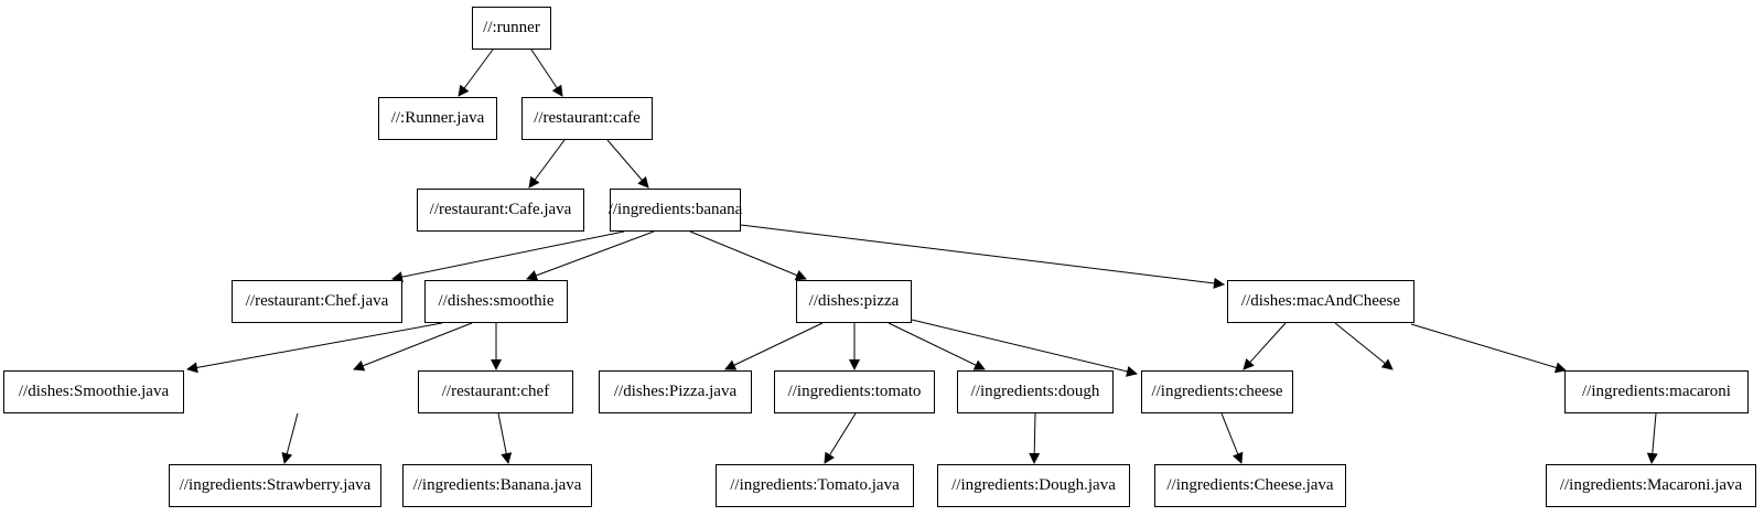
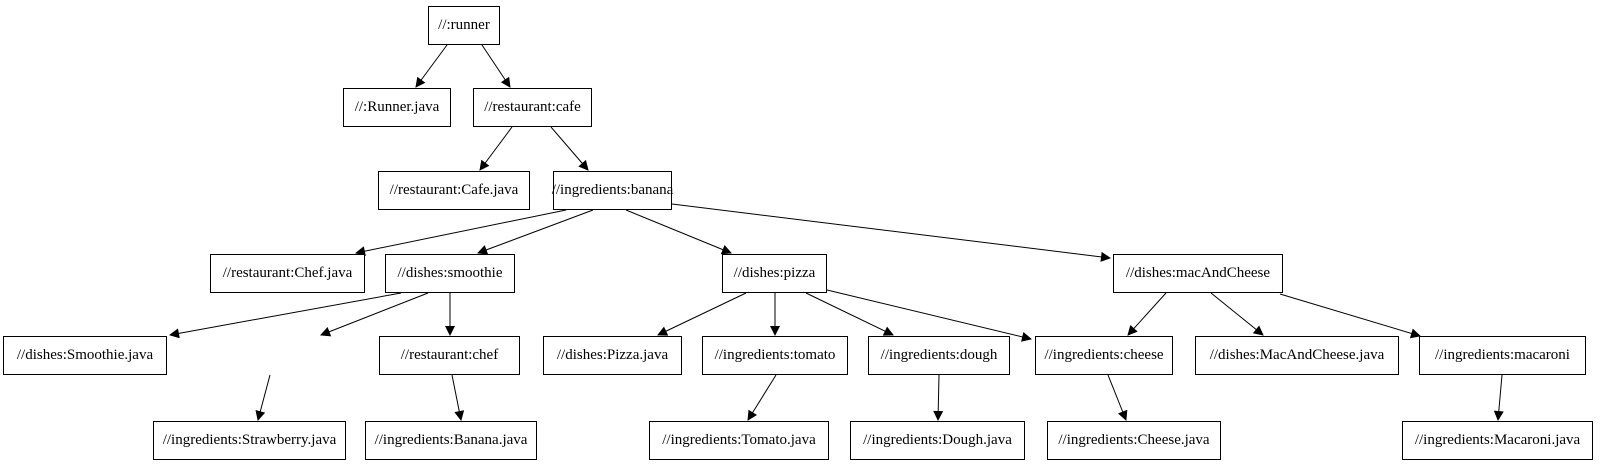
  //:runner
  //:Runner.java
  //restaurant:cafe
  //restaurant:Cafe.java
  //ingredients:banana
  //restaurant:Chef.java
  //dishes:smoothie
  //dishes:pizza
  //dishes:macAndCheese
  //dishes:Smoothie.java
  //restaurant:chef
  //dishes:Pizza.java
  //ingredients:tomato
  //ingredients:dough
  //ingredients:cheese
+ //dishes:MacAndCheese.java
  //ingredients:macaroni
  //ingredients:Strawberry.java
  //ingredients:Banana.java
  //ingredients:Tomato.java
  //ingredients:Dough.java
  //ingredients:Cheese.java
  //ingredients:Macaroni.java
